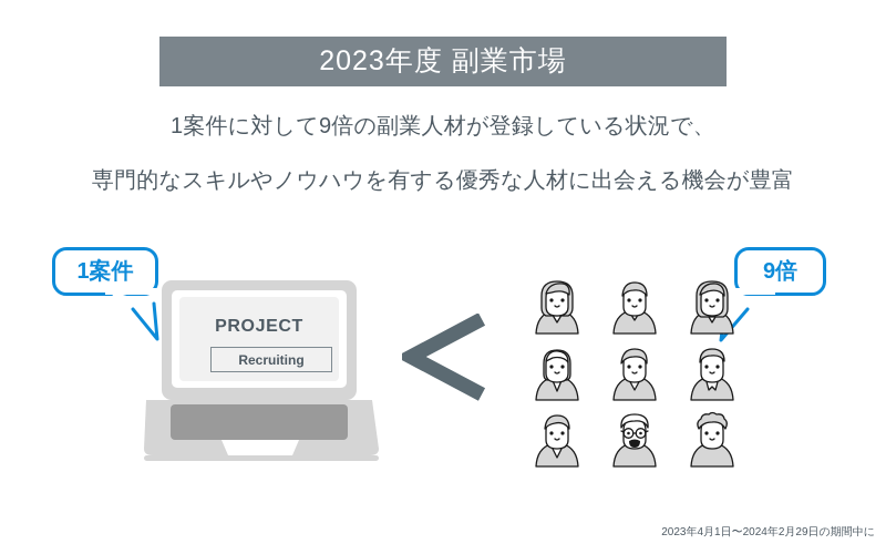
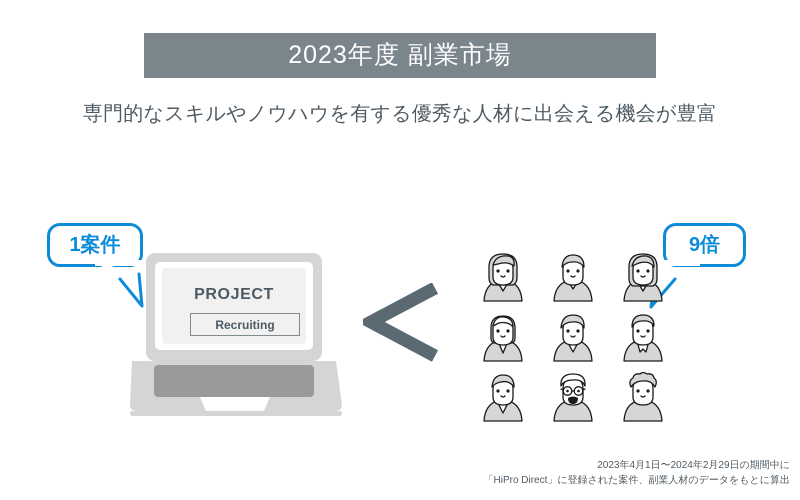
  2023年度 副業市場
- 1案件に対して9倍の副業人材が登録している状況で、
  専門的なスキルやノウハウを有する優秀な人材に出会える機会が豊富
  1案件
  9倍
  PROJECT
  Recruiting
  2023年4月1日〜2024年2月29日の期間中に
+ 「HiPro Direct」に登録された案件、副業人材のデータをもとに算出
